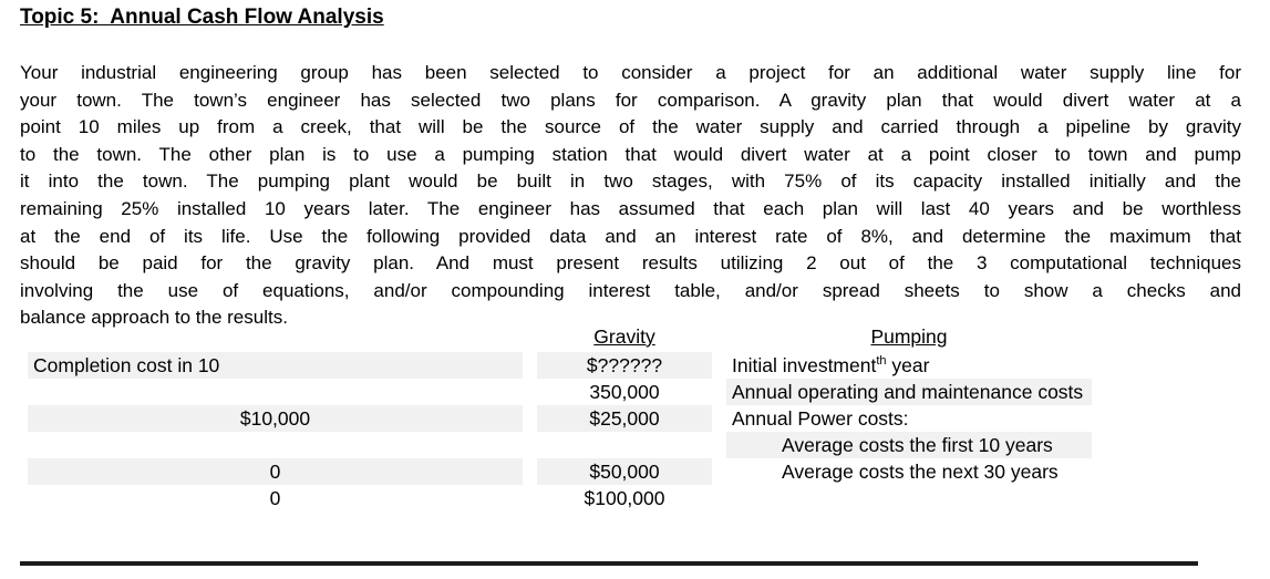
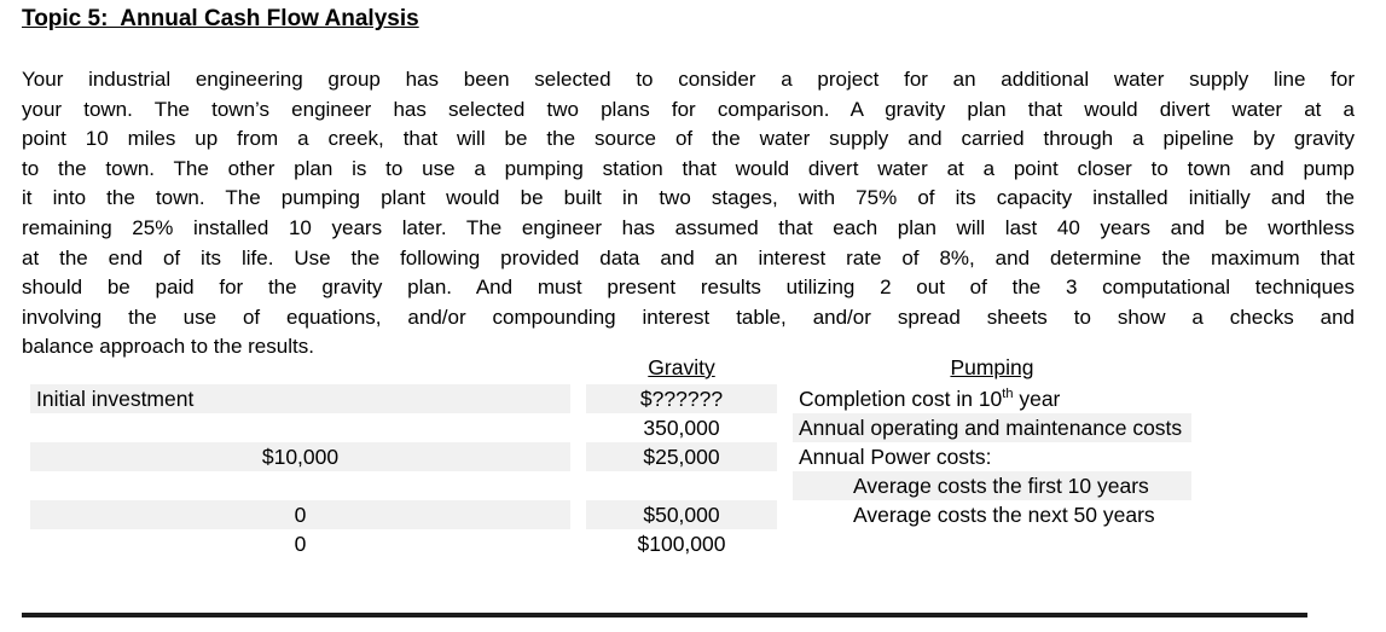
  Topic 5: Annual Cash Flow Analysis
  Your industrial engineering group has been selected to consider a project for an additional water supply line for
  your town. The town’s engineer has selected two plans for comparison. A gravity plan that would divert water at a
  point 10 miles up from a creek, that will be the source of the water supply and carried through a pipeline by gravity
  to the town. The other plan is to use a pumping station that would divert water at a point closer to town and pump
  it into the town. The pumping plant would be built in two stages, with 75% of its capacity installed initially and the
  remaining 25% installed 10 years later. The engineer has assumed that each plan will last 40 years and be worthless
  at the end of its life. Use the following provided data and an interest rate of 8%, and determine the maximum that
  should be paid for the gravity plan. And must present results utilizing 2 out of the 3 computational techniques
  involving the use of equations, and/or compounding interest table, and/or spread sheets to show a checks and
  balance approach to the results.
  Gravity
  Pumping
- Completion cost in 10
+ Initial investment
  $??????
- Initial investmentth year
+ Completion cost in 10th year
  350,000
  Annual operating and maintenance costs
  $10,000
  $25,000
  Annual Power costs:
  Average costs the first 10 years
  0
  $50,000
- Average costs the next 30 years
+ Average costs the next 50 years
  0
  $100,000
